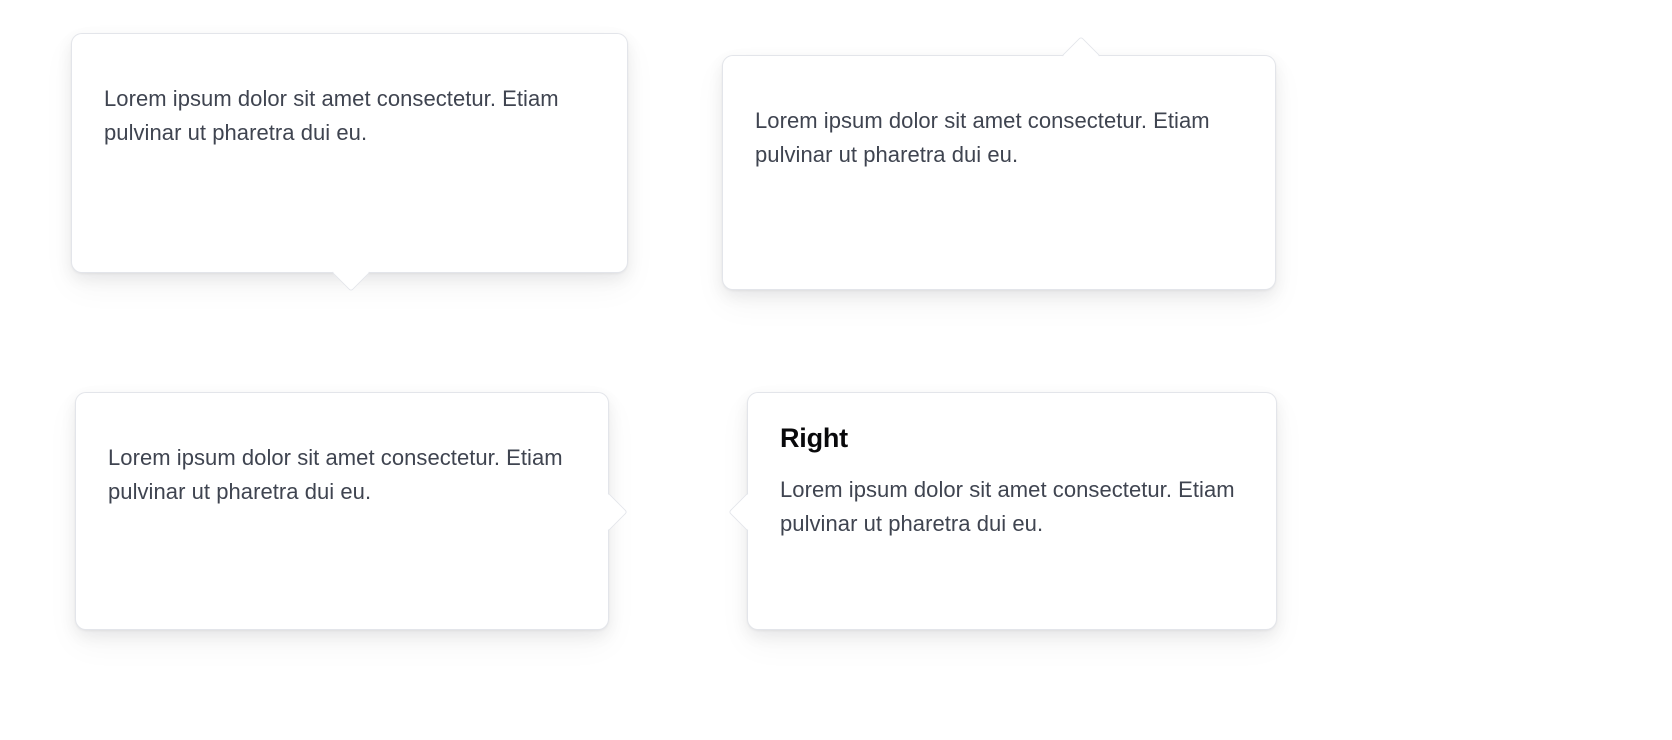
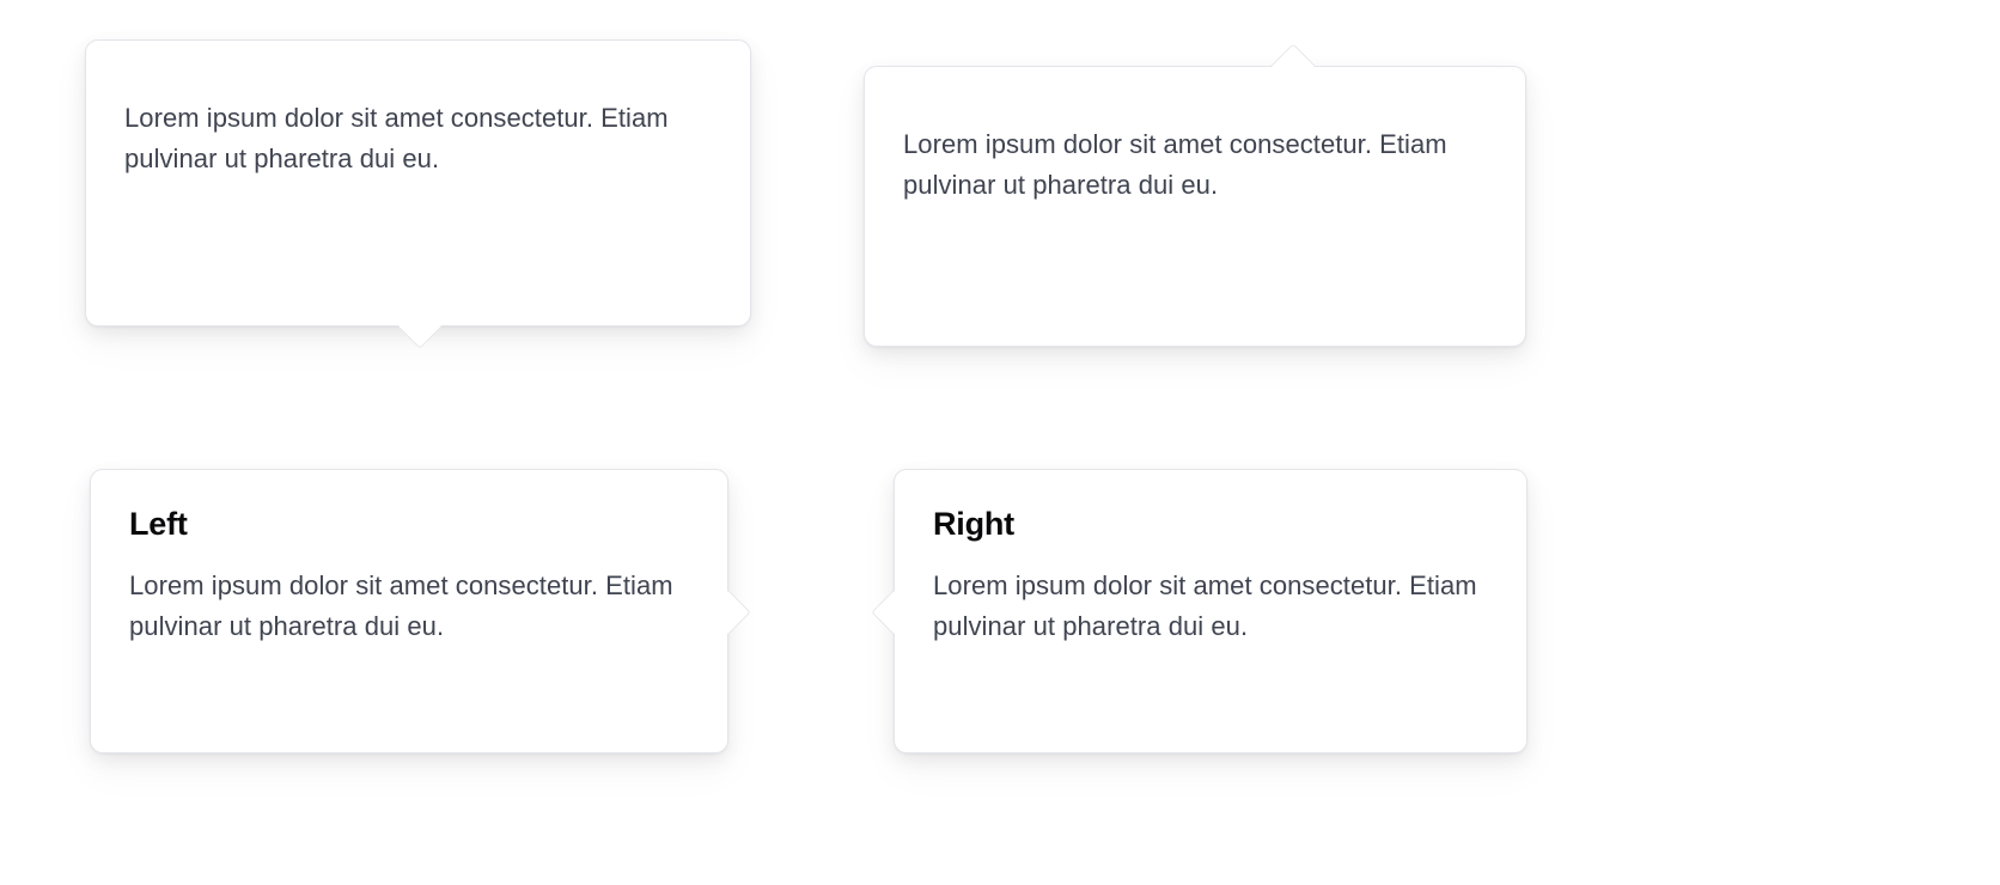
  Lorem ipsum dolor sit amet consectetur. Etiam pulvinar ut pharetra dui eu.
  Lorem ipsum dolor sit amet consectetur. Etiam pulvinar ut pharetra dui eu.
+ Left
  Lorem ipsum dolor sit amet consectetur. Etiam pulvinar ut pharetra dui eu.
  Right
  Lorem ipsum dolor sit amet consectetur. Etiam pulvinar ut pharetra dui eu.
